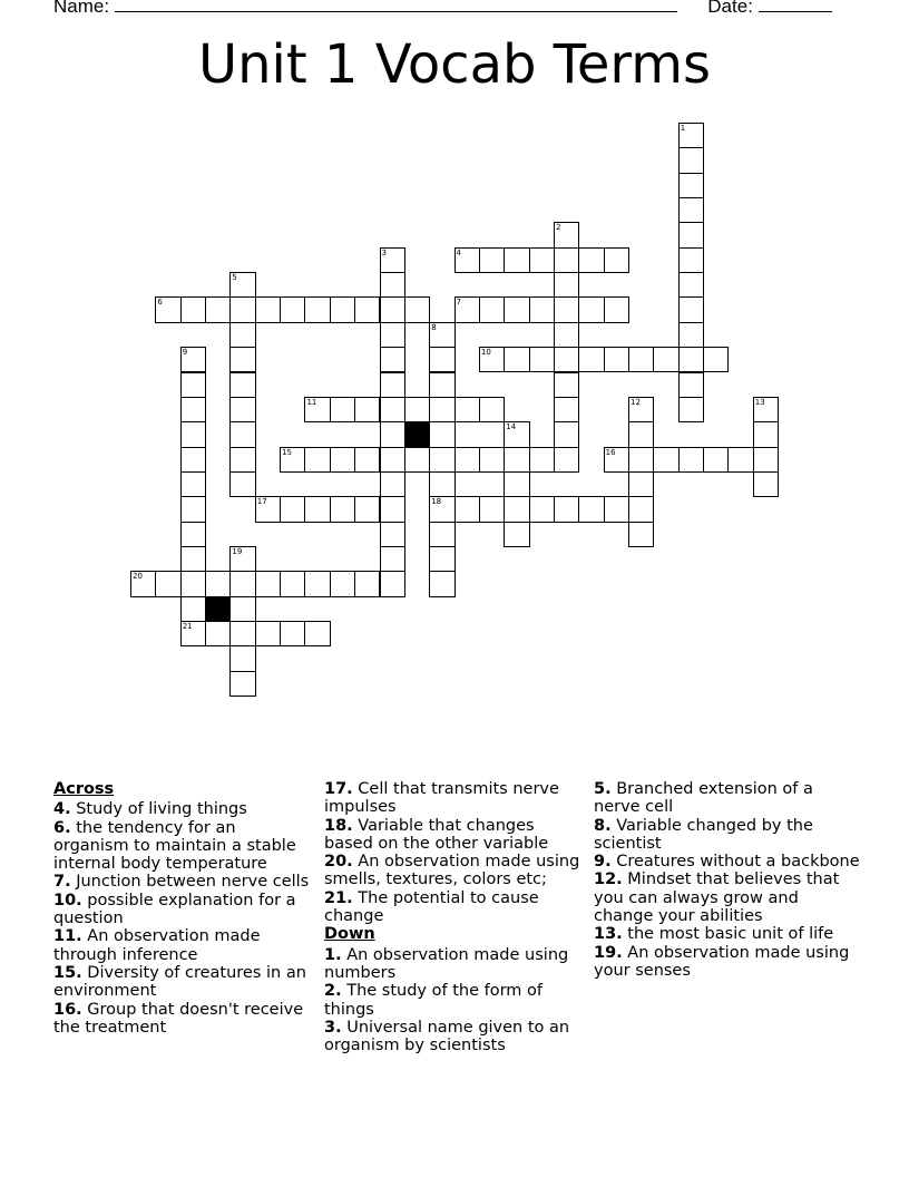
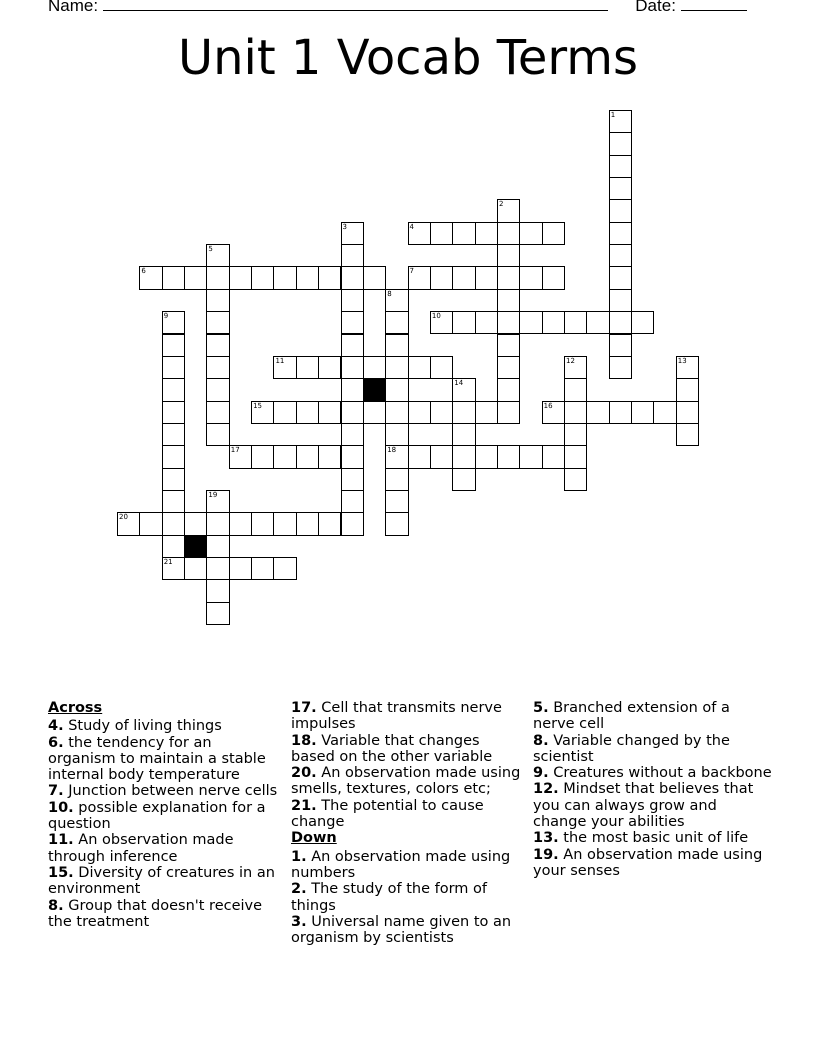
  Name: Date:
  Unit 1 Vocab Terms
  4
  6
  7
  10
  11
  15
  16
  17
  18
  20
  21
  1
  2
  3
  5
  8
  9
  12
  13
  14
  19
  Across
  4. Study of living things
  6. the tendency for an organism to maintain a stable internal body temperature
  7. Junction between nerve cells
  10. possible explanation for a question
  11. An observation made through inference
  15. Diversity of creatures in an environment
- 16. Group that doesn't receive the treatment
+ 8. Group that doesn't receive the treatment
  17. Cell that transmits nerve impulses
  18. Variable that changes based on the other variable
  20. An observation made using smells, textures, colors etc;
  21. The potential to cause change
  Down
  1. An observation made using numbers
  2. The study of the form of things
  3. Universal name given to an organism by scientists
  5. Branched extension of a nerve cell
  8. Variable changed by the scientist
  9. Creatures without a backbone
  12. Mindset that believes that you can always grow and change your abilities
  13. the most basic unit of life
  19. An observation made using your senses
